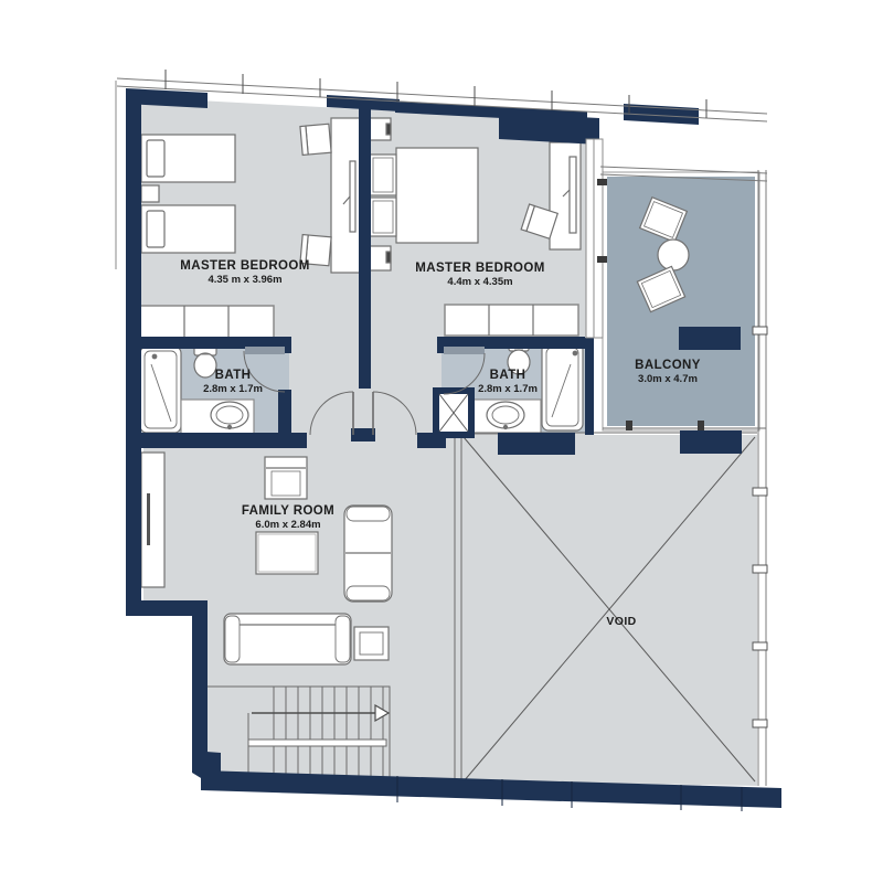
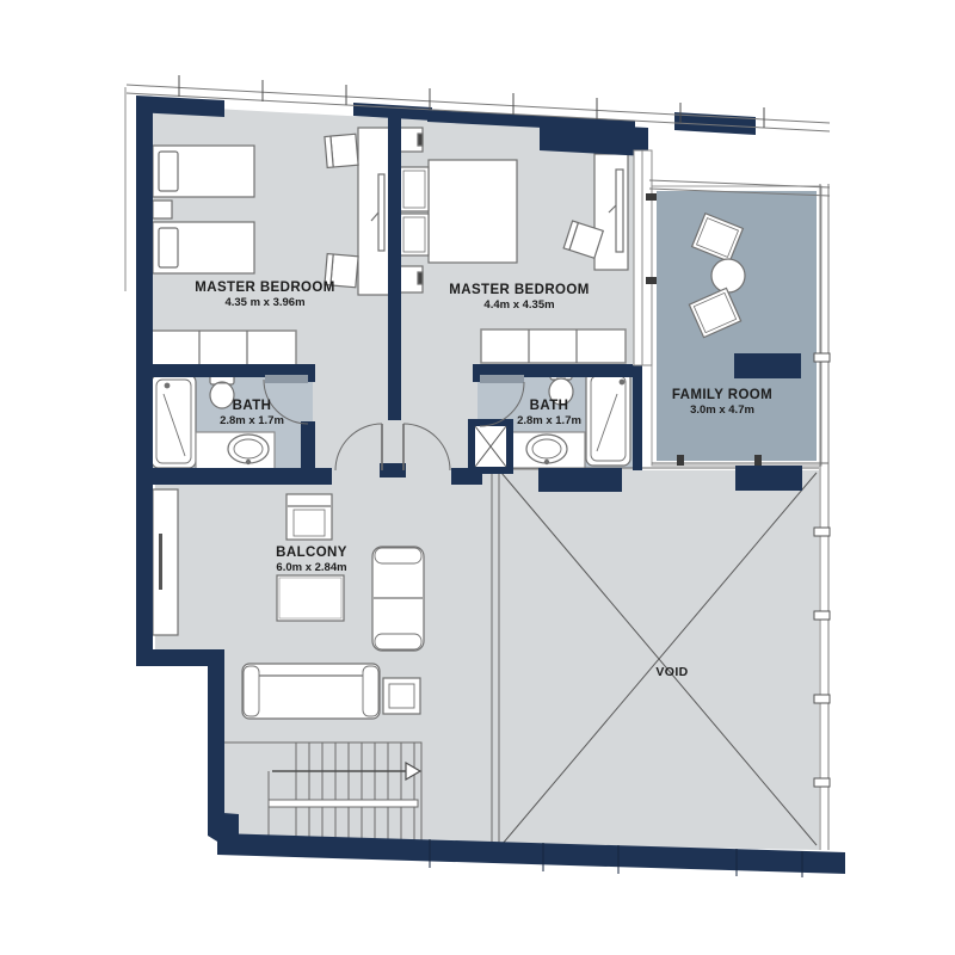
  MASTER BEDROOM
  4.35 m x 3.96m
  MASTER BEDROOM
  4.4m x 4.35m
  BATH
  2.8m x 1.7m
  BATH
  2.8m x 1.7m
- BALCONY
+ FAMILY ROOM
  3.0m x 4.7m
- FAMILY ROOM
+ BALCONY
  6.0m x 2.84m
  VOID
